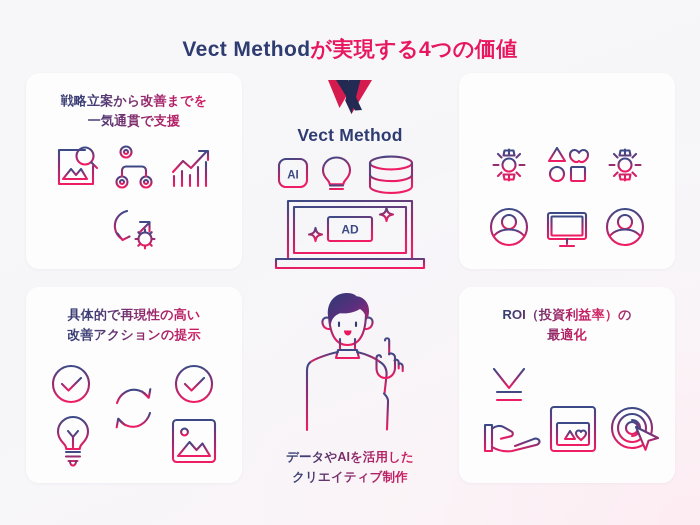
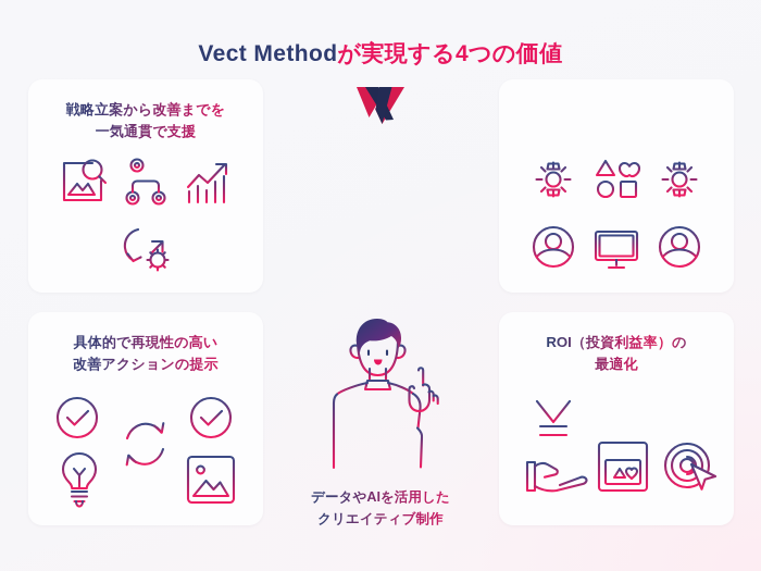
  Vect Methodが実現する4つの価値
  戦略立案から改善までを
  一気通貫で支援
  具体的で再現性の高い
  改善アクションの提示
  ROI（投資利益率）の
  最適化
- Vect Method
- AI
- AD
  データやAIを活用した
  クリエイティブ制作
